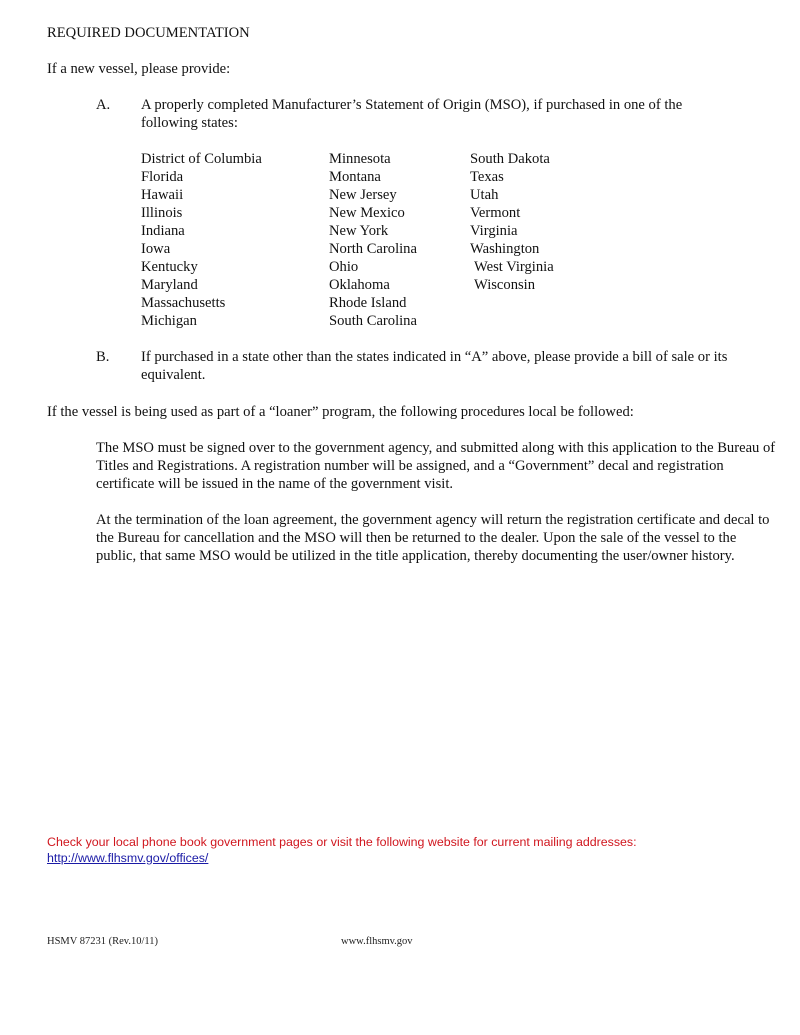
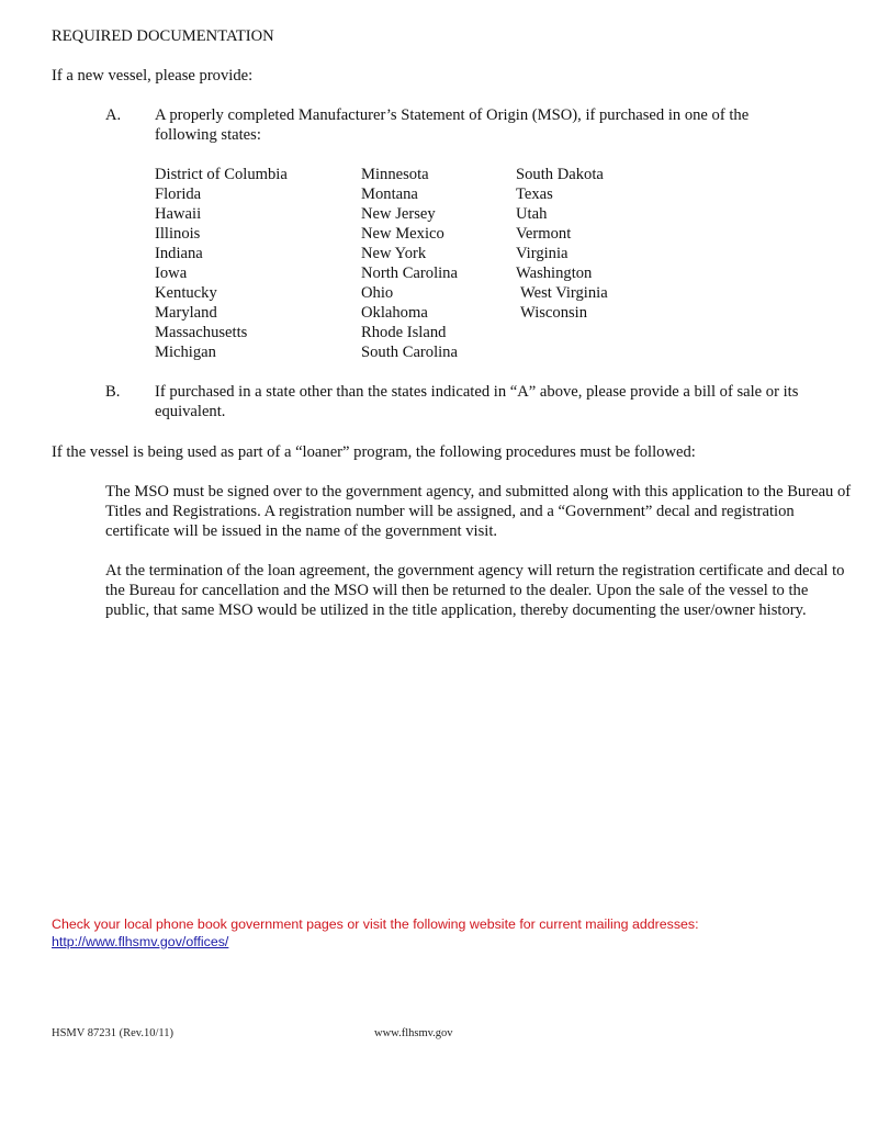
  REQUIRED DOCUMENTATION
  If a new vessel, please provide:
  A.
  A properly completed Manufacturer’s Statement of Origin (MSO), if purchased in one of the following states:
  District of Columbia
  Florida
  Hawaii
  Illinois
  Indiana
  Iowa
  Kentucky
  Maryland
  Massachusetts
  Michigan
  Minnesota
  Montana
  New Jersey
  New Mexico
  New York
  North Carolina
  Ohio
  Oklahoma
  Rhode Island
  South Carolina
  South Dakota
  Texas
  Utah
  Vermont
  Virginia
  Washington
  West Virginia
  Wisconsin
  B.
  If purchased in a state other than the states indicated in “A” above, please provide a bill of sale or its equivalent.
- If the vessel is being used as part of a “loaner” program, the following procedures local be followed:
+ If the vessel is being used as part of a “loaner” program, the following procedures must be followed:
  The MSO must be signed over to the government agency, and submitted along with this application to the Bureau of Titles and Registrations. A registration number will be assigned, and a “Government” decal and registration certificate will be issued in the name of the government visit.
  At the termination of the loan agreement, the government agency will return the registration certificate and decal to the Bureau for cancellation and the MSO will then be returned to the dealer. Upon the sale of the vessel to the public, that same MSO would be utilized in the title application, thereby documenting the user/owner history.
  Check your local phone book government pages or visit the following website for current mailing addresses:
  http://www.flhsmv.gov/offices/
  HSMV 87231 (Rev.10/11)
  www.flhsmv.gov
